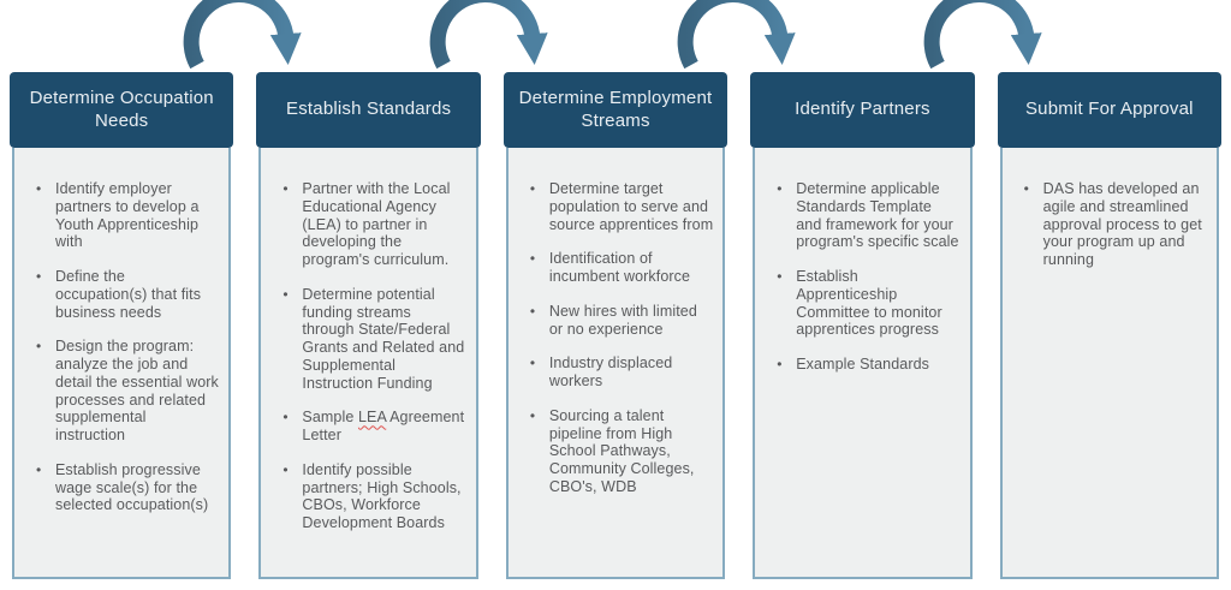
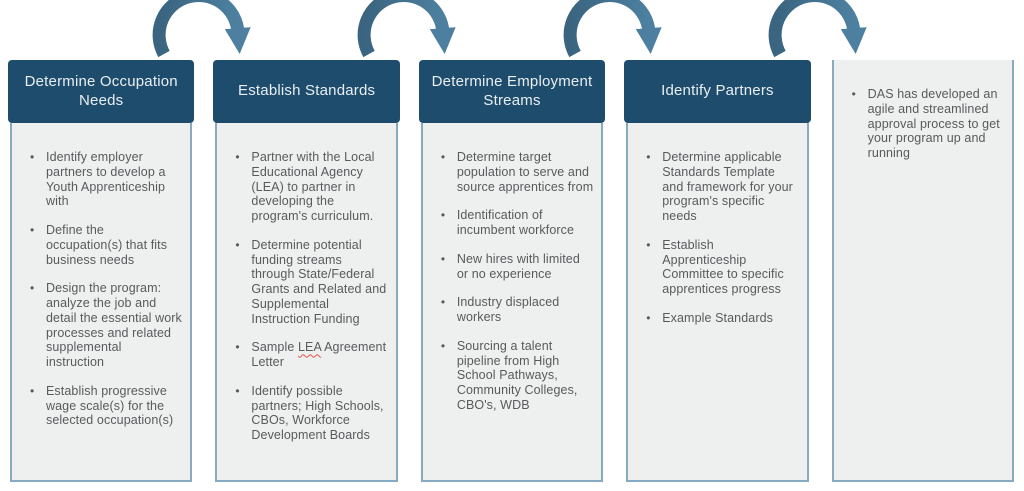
  Determine Occupation Needs
  •
  Identify employer partners to develop a Youth Apprenticeship with
  •
  Define the occupation(s) that fits business needs
  •
  Design the program: analyze the job and detail the essential work processes and related supplemental instruction
  •
  Establish progressive wage scale(s) for the selected occupation(s)
  Establish Standards
  •
  Partner with the Local Educational Agency (LEA) to partner in developing the program's curriculum.
  •
  Determine potential funding streams through State/Federal Grants and Related and Supplemental Instruction Funding
  •
  Sample LEA Agreement Letter
  •
  Identify possible partners; High Schools, CBOs, Workforce Development Boards
  Determine Employment Streams
  •
  Determine target population to serve and source apprentices from
  •
  Identification of incumbent workforce
  •
  New hires with limited or no experience
  •
  Industry displaced workers
  •
  Sourcing a talent pipeline from High School Pathways, Community Colleges, CBO's, WDB
  Identify Partners
  •
- Determine applicable Standards Template and framework for your program's specific scale
+ Determine applicable Standards Template and framework for your program's specific needs
  •
- Establish Apprenticeship Committee to monitor apprentices progress
+ Establish Apprenticeship Committee to specific apprentices progress
  •
  Example Standards
- Submit For Approval
  •
  DAS has developed an agile and streamlined approval process to get your program up and running
